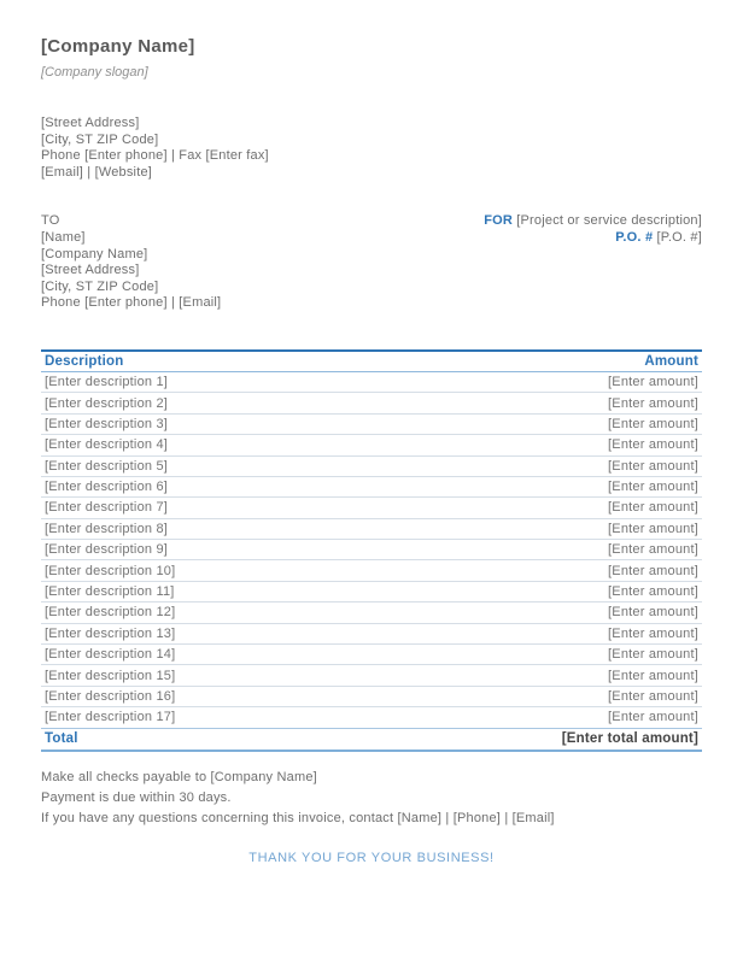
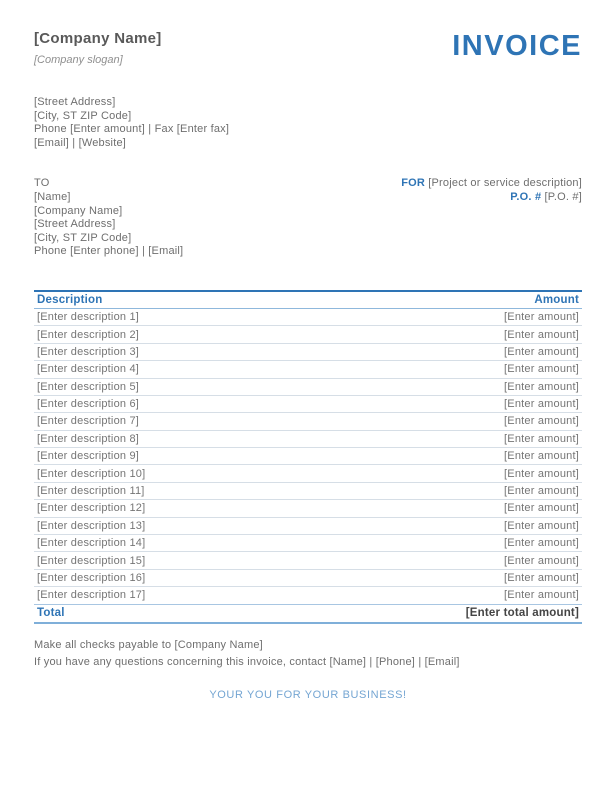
  [Company Name]
  [Company slogan]
+ INVOICE
  [Street Address]
  [City, ST ZIP Code]
- Phone [Enter phone] | Fax [Enter fax]
+ Phone [Enter amount] | Fax [Enter fax]
  [Email] | [Website]
  TO
  [Name]
  [Company Name]
  [Street Address]
  [City, ST ZIP Code]
  Phone [Enter phone] | [Email]
  FOR [Project or service description]
  P.O. # [P.O. #]
  Description
  Amount
  [Enter description 1]
  [Enter amount]
  [Enter description 2]
  [Enter amount]
  [Enter description 3]
  [Enter amount]
  [Enter description 4]
  [Enter amount]
  [Enter description 5]
  [Enter amount]
  [Enter description 6]
  [Enter amount]
  [Enter description 7]
  [Enter amount]
  [Enter description 8]
  [Enter amount]
  [Enter description 9]
  [Enter amount]
  [Enter description 10]
  [Enter amount]
  [Enter description 11]
  [Enter amount]
  [Enter description 12]
  [Enter amount]
  [Enter description 13]
  [Enter amount]
  [Enter description 14]
  [Enter amount]
  [Enter description 15]
  [Enter amount]
  [Enter description 16]
  [Enter amount]
  [Enter description 17]
  [Enter amount]
  Total
  [Enter total amount]
  Make all checks payable to [Company Name]
- Payment is due within 30 days.
  If you have any questions concerning this invoice, contact [Name] | [Phone] | [Email]
- THANK YOU FOR YOUR BUSINESS!
+ YOUR YOU FOR YOUR BUSINESS!
